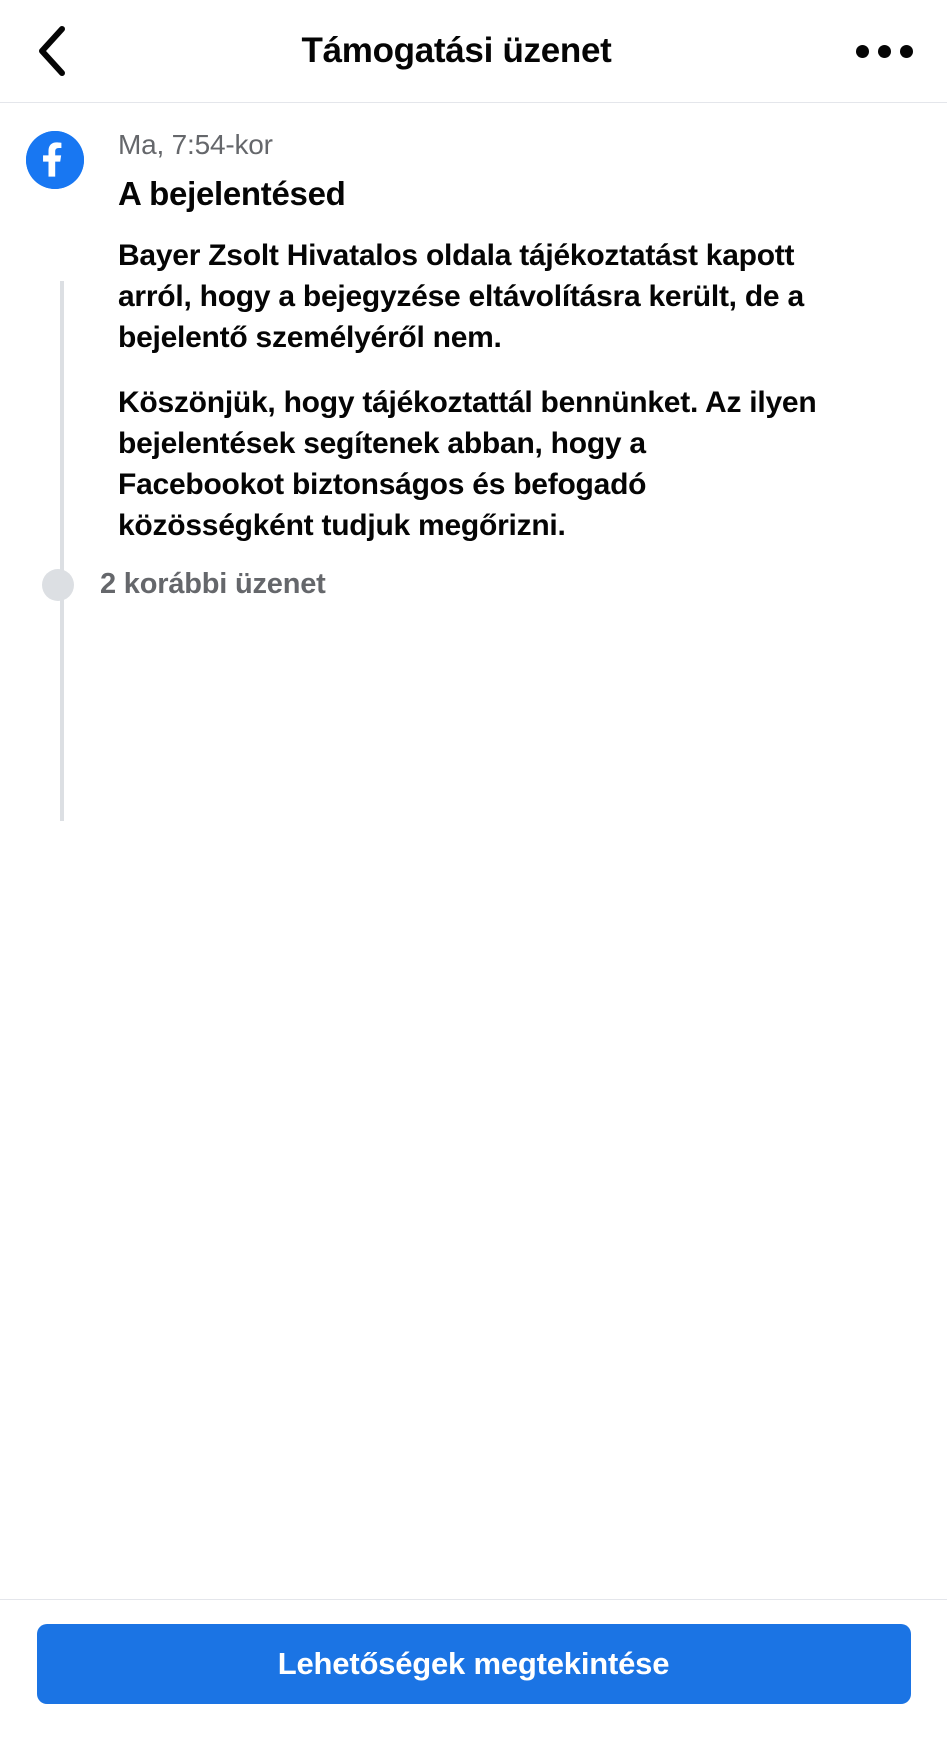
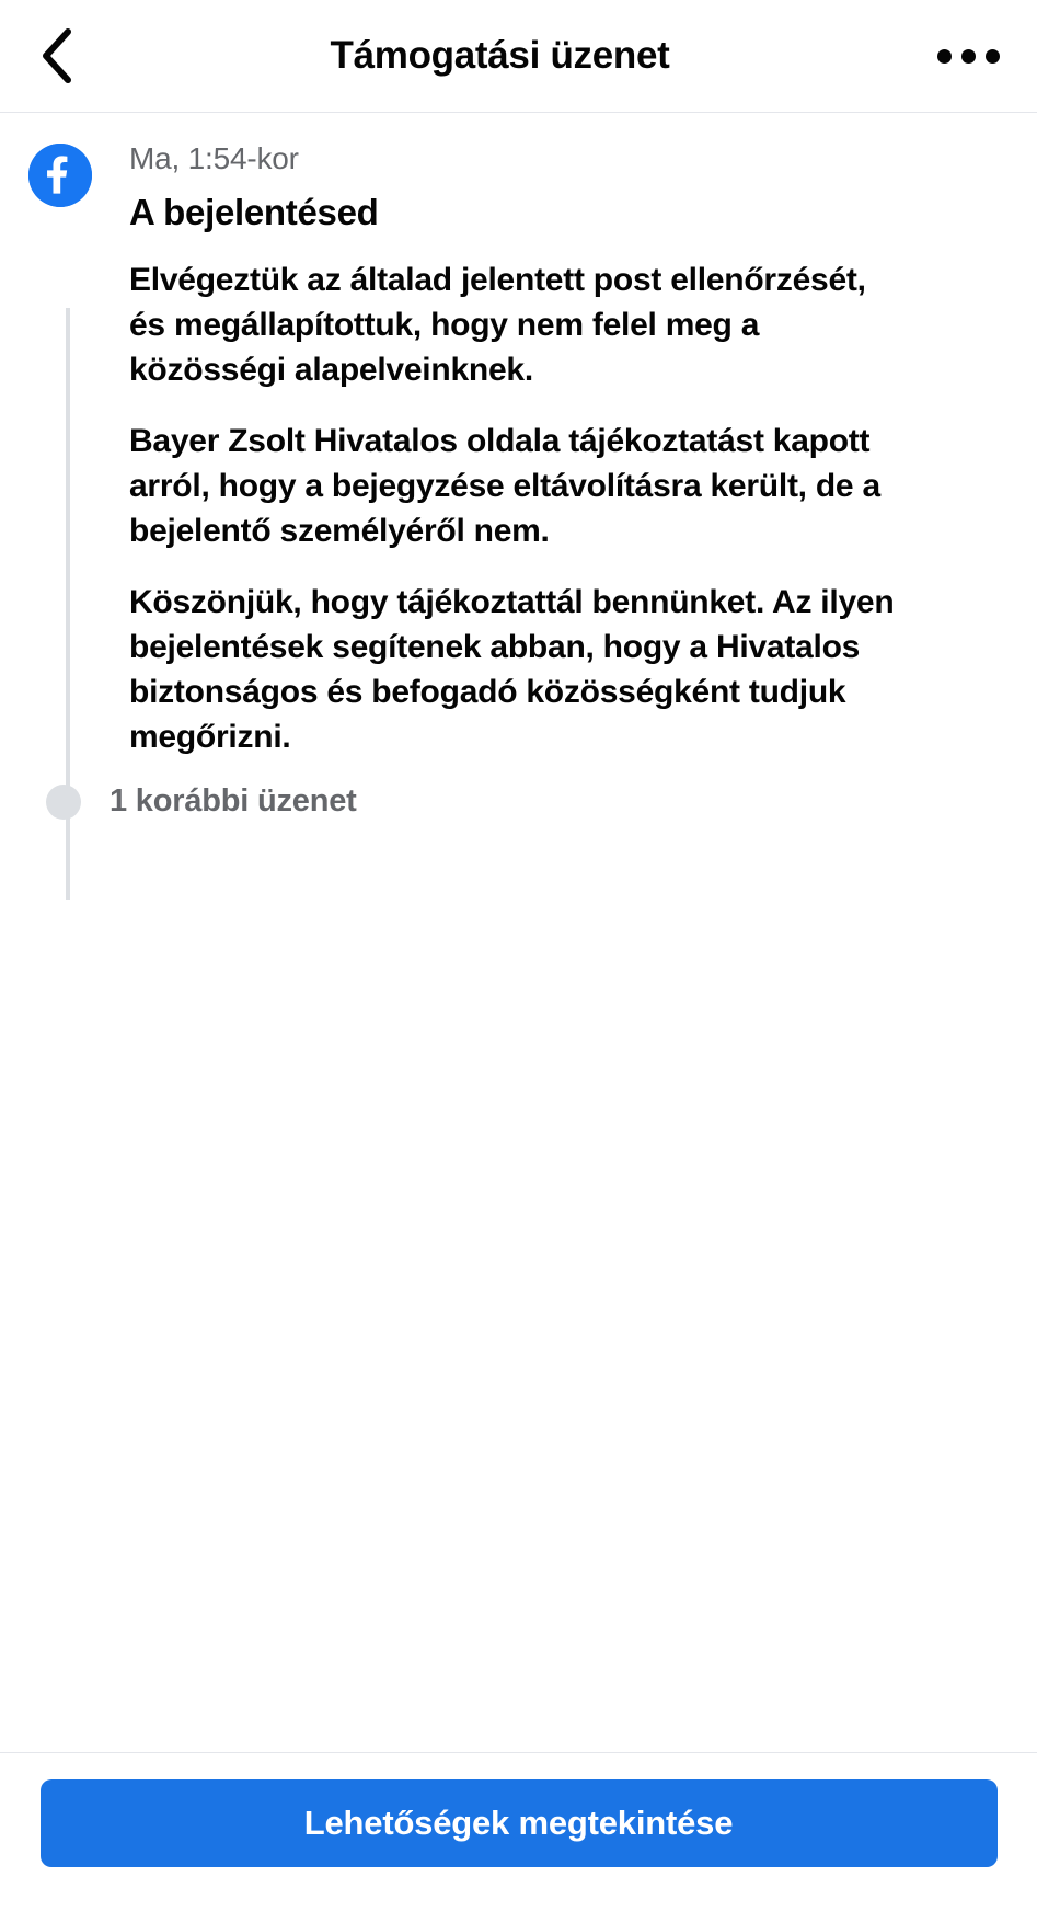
  Támogatási üzenet
- Ma, 7:54-kor
+ Ma, 1:54-kor
  A bejelentésed
+ Elvégeztük az általad jelentett post ellenőrzését, és megállapítottuk, hogy nem felel meg a közösségi alapelveinknek.
  Bayer Zsolt Hivatalos oldala tájékoztatást kapott arról, hogy a bejegyzése eltávolításra került, de a bejelentő személyéről nem.
- Köszönjük, hogy tájékoztattál bennünket. Az ilyen bejelentések segítenek abban, hogy a Facebookot biztonságos és befogadó közösségként tudjuk megőrizni.
+ Köszönjük, hogy tájékoztattál bennünket. Az ilyen bejelentések segítenek abban, hogy a Hivatalos biztonságos és befogadó közösségként tudjuk megőrizni.
- 2 korábbi üzenet
+ 1 korábbi üzenet
  Lehetőségek megtekintése
